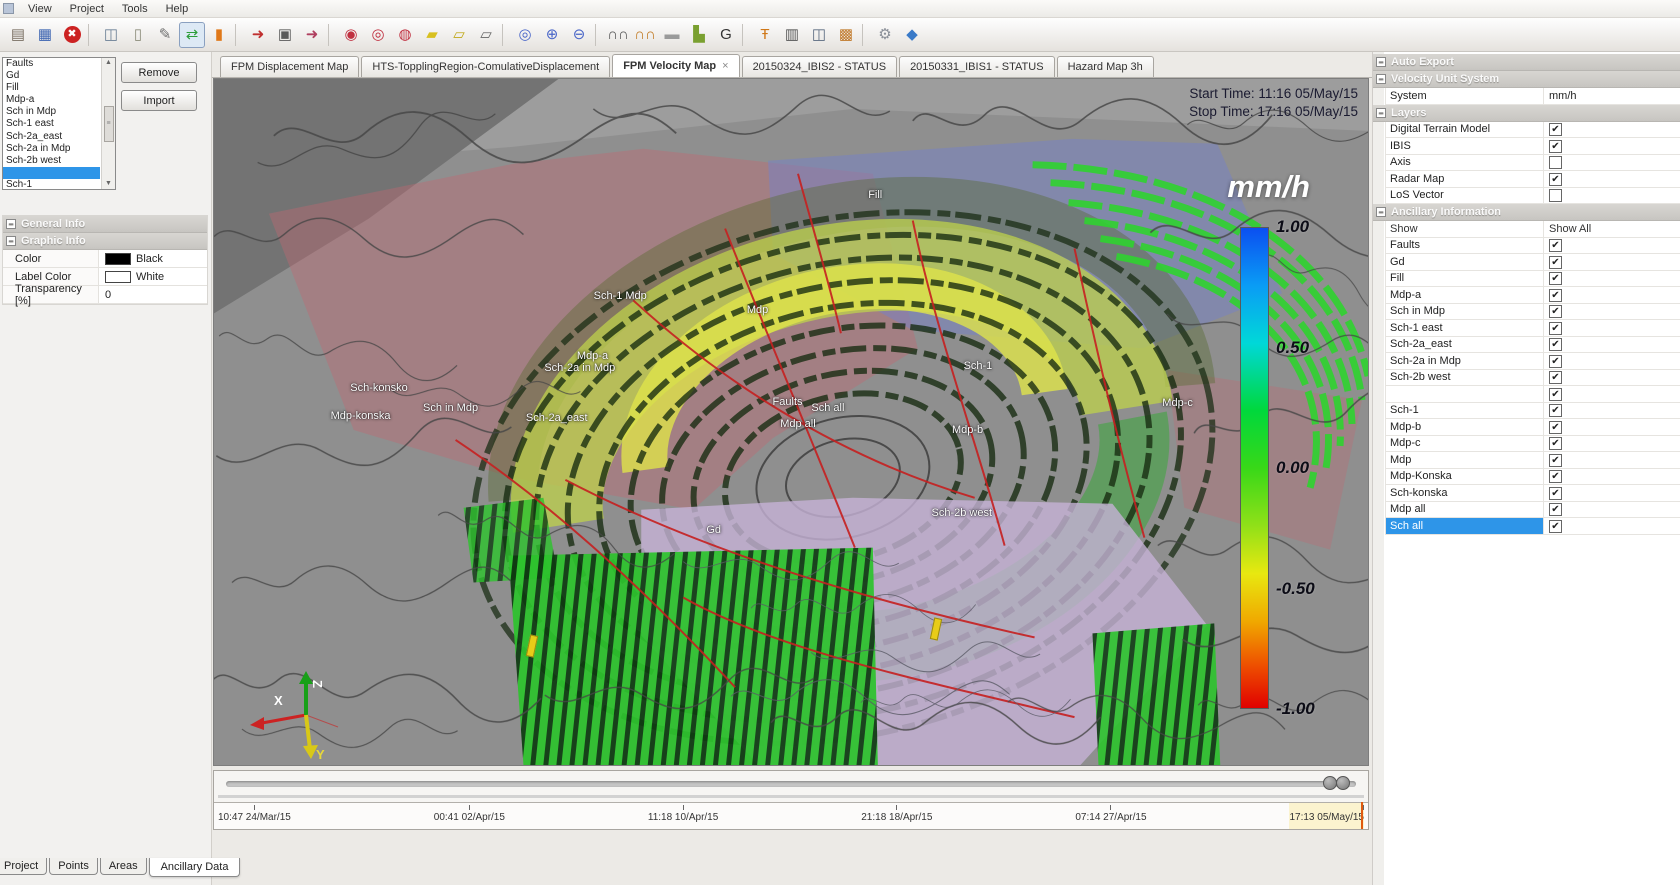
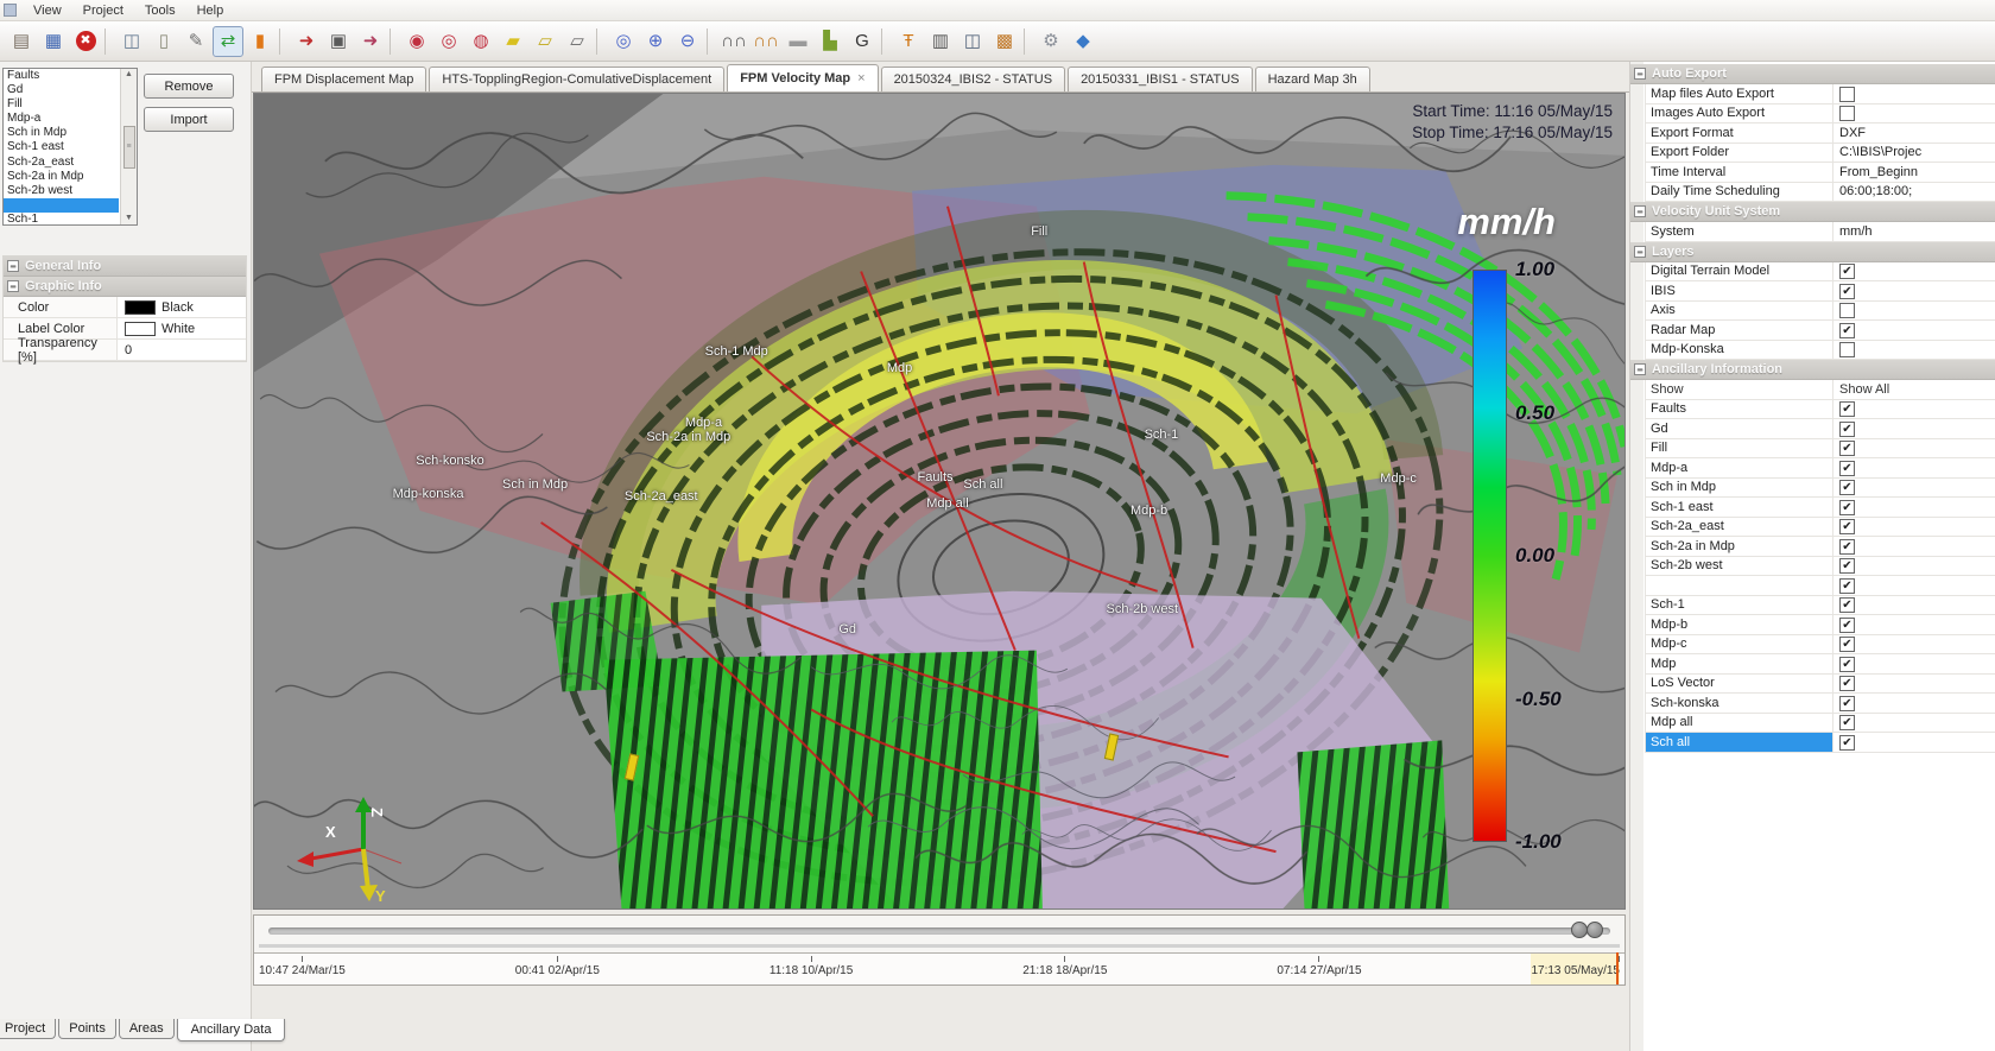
  View
  Project
  Tools
  Help
  ▤
  ▦
  ✖
  ◫
  ▯
  ✎
  ⇄
  ▮
  ➜
  ▣
  ➜
  ◉
  ◎
  ◍
  ▰
  ▱
  ▱
  ◎
  ⊕
  ⊖
  ∩∩
  ∩∩
  ▬
  ▙
  G
  Ŧ
  ▥
  ◫
  ▩
  ⚙
  ◆
  Faults
  Gd
  Fill
  Mdp-a
  Sch in Mdp
  Sch-1 east
  Sch-2a_east
  Sch-2a in Mdp
  Sch-2b west
  Sch-1
  Remove
  Import
  General Info
  Graphic Info
  Color
  Black
  Label Color
  White
  Transparency [%]
  0
  Project
  Points
  Areas
  Ancillary Data
  FPM Displacement Map
  HTS-TopplingRegion-ComulativeDisplacement
  FPM Velocity Map
  ×
  20150324_IBIS2 - STATUS
  20150331_IBIS1 - STATUS
  Hazard Map 3h
  Fill
  Sch-1 Mdp
  Mdp
  Mdp-a
  Sch-2a in Mdp
  Sch-1
  Sch-konsko
  Sch in Mdp
  Mdp-konska
  Sch-2a_east
  Faults
  Sch all
  Mdp all
  Mdp-b
  Sch-2b west
  Gd
  Mdp-c
  Start Time: 11:16 05/May/15
  Stop Time: 17:16 05/May/15
  mm/h
  1.00
  0.50
  0.00
  -0.50
  -1.00
  X
  Y
  10:47 24/Mar/15
  00:41 02/Apr/15
  11:18 10/Apr/15
  21:18 18/Apr/15
  07:14 27/Apr/15
  17:13 05/May/1
  Auto Export
+ Map files Auto Export
+ Images Auto Export
+ Export Format
+ DXF
+ Export Folder
+ C:\IBIS\Projec
+ Time Interval
+ From_Beginn
+ Daily Time Scheduling
+ 06:00;18:00;
  Velocity Unit System
  System
  mm/h
  Layers
  Digital Terrain Model
  IBIS
  Axis
  Radar Map
- LoS Vector
+ Mdp-Konska
  Ancillary Information
  Show
  Show All
  Faults
  Gd
  Fill
  Mdp-a
  Sch in Mdp
  Sch-1 east
  Sch-2a_east
  Sch-2a in Mdp
  Sch-2b west
  Sch-1
  Mdp-b
  Mdp-c
  Mdp
- Mdp-Konska
+ LoS Vector
  Sch-konska
  Mdp all
  Sch all
